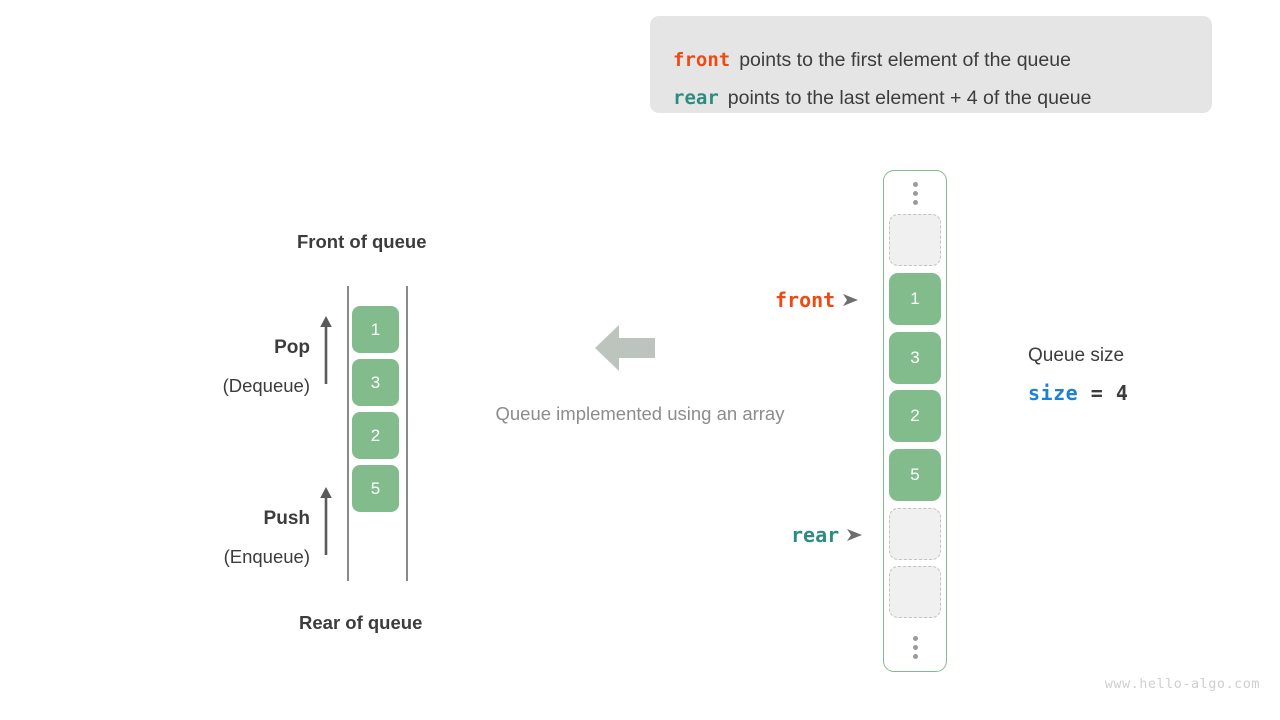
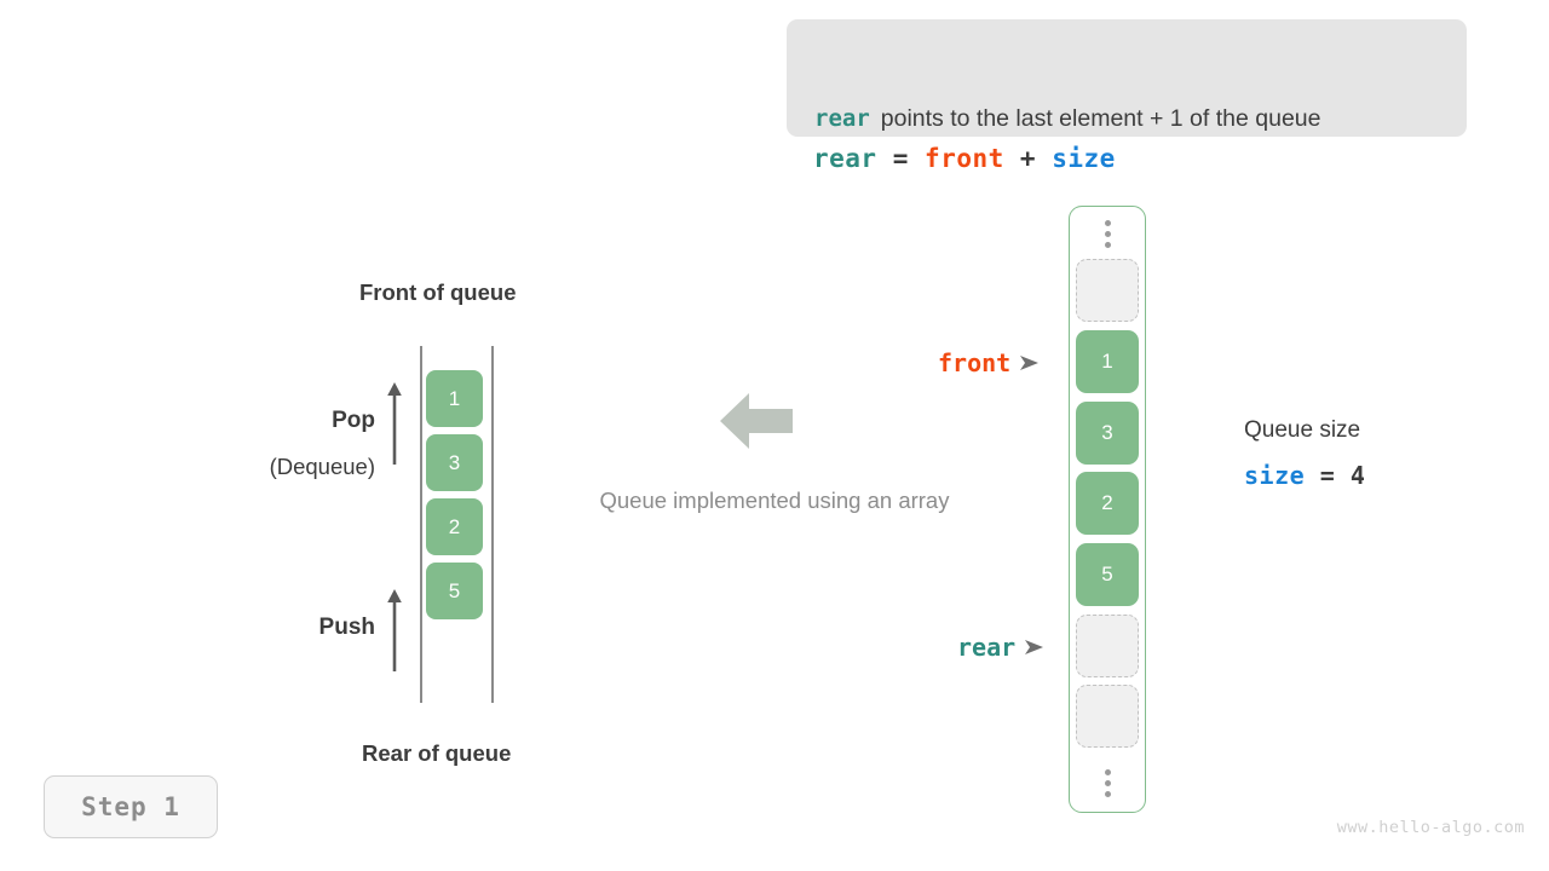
- front points to the first element of the queue
- rear points to the last element + 4 of the queue
+ rear points to the last element + 1 of the queue
+ rear = front + size
  Front of queue
  Rear of queue
  1
  3
  2
  5
  Pop
  (Dequeue)
  Push
- (Enqueue)
  Queue implemented using an array
  1
  3
  2
  5
  front
  rear
  Queue size
  size = 4
+ Step 1
  www.hello-algo.com
